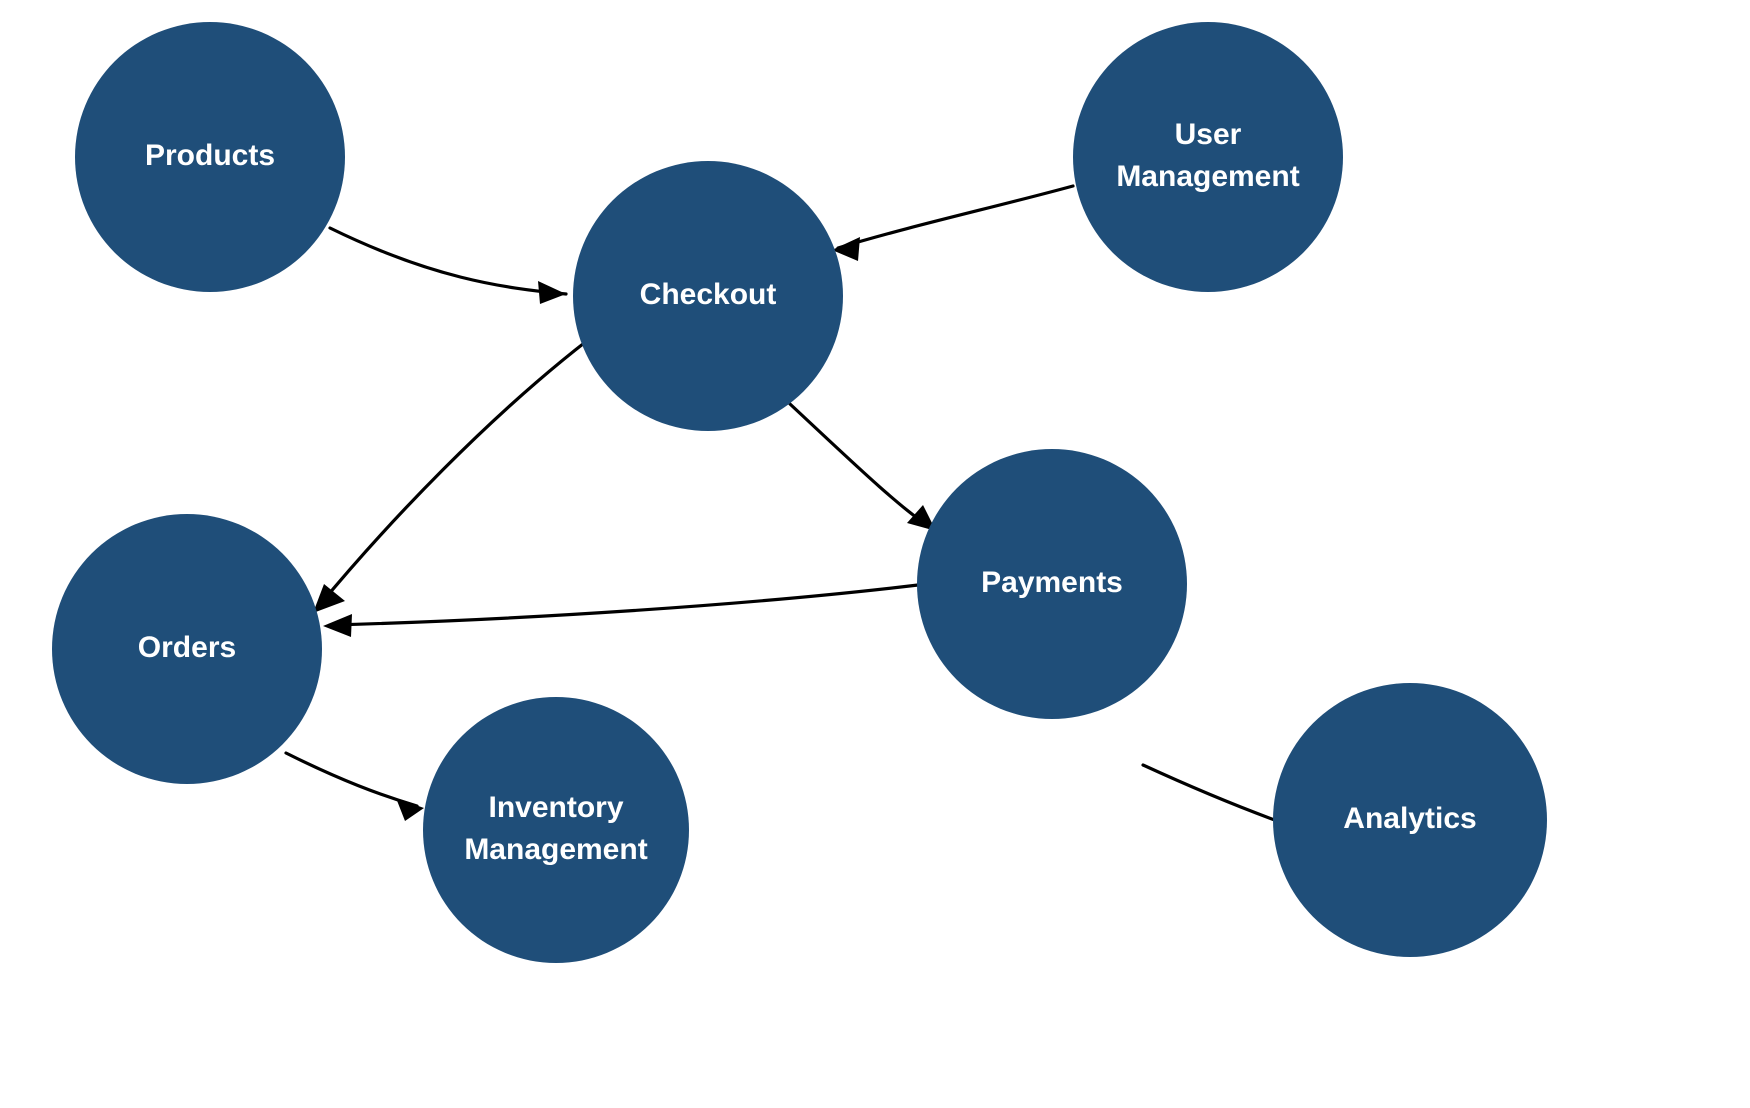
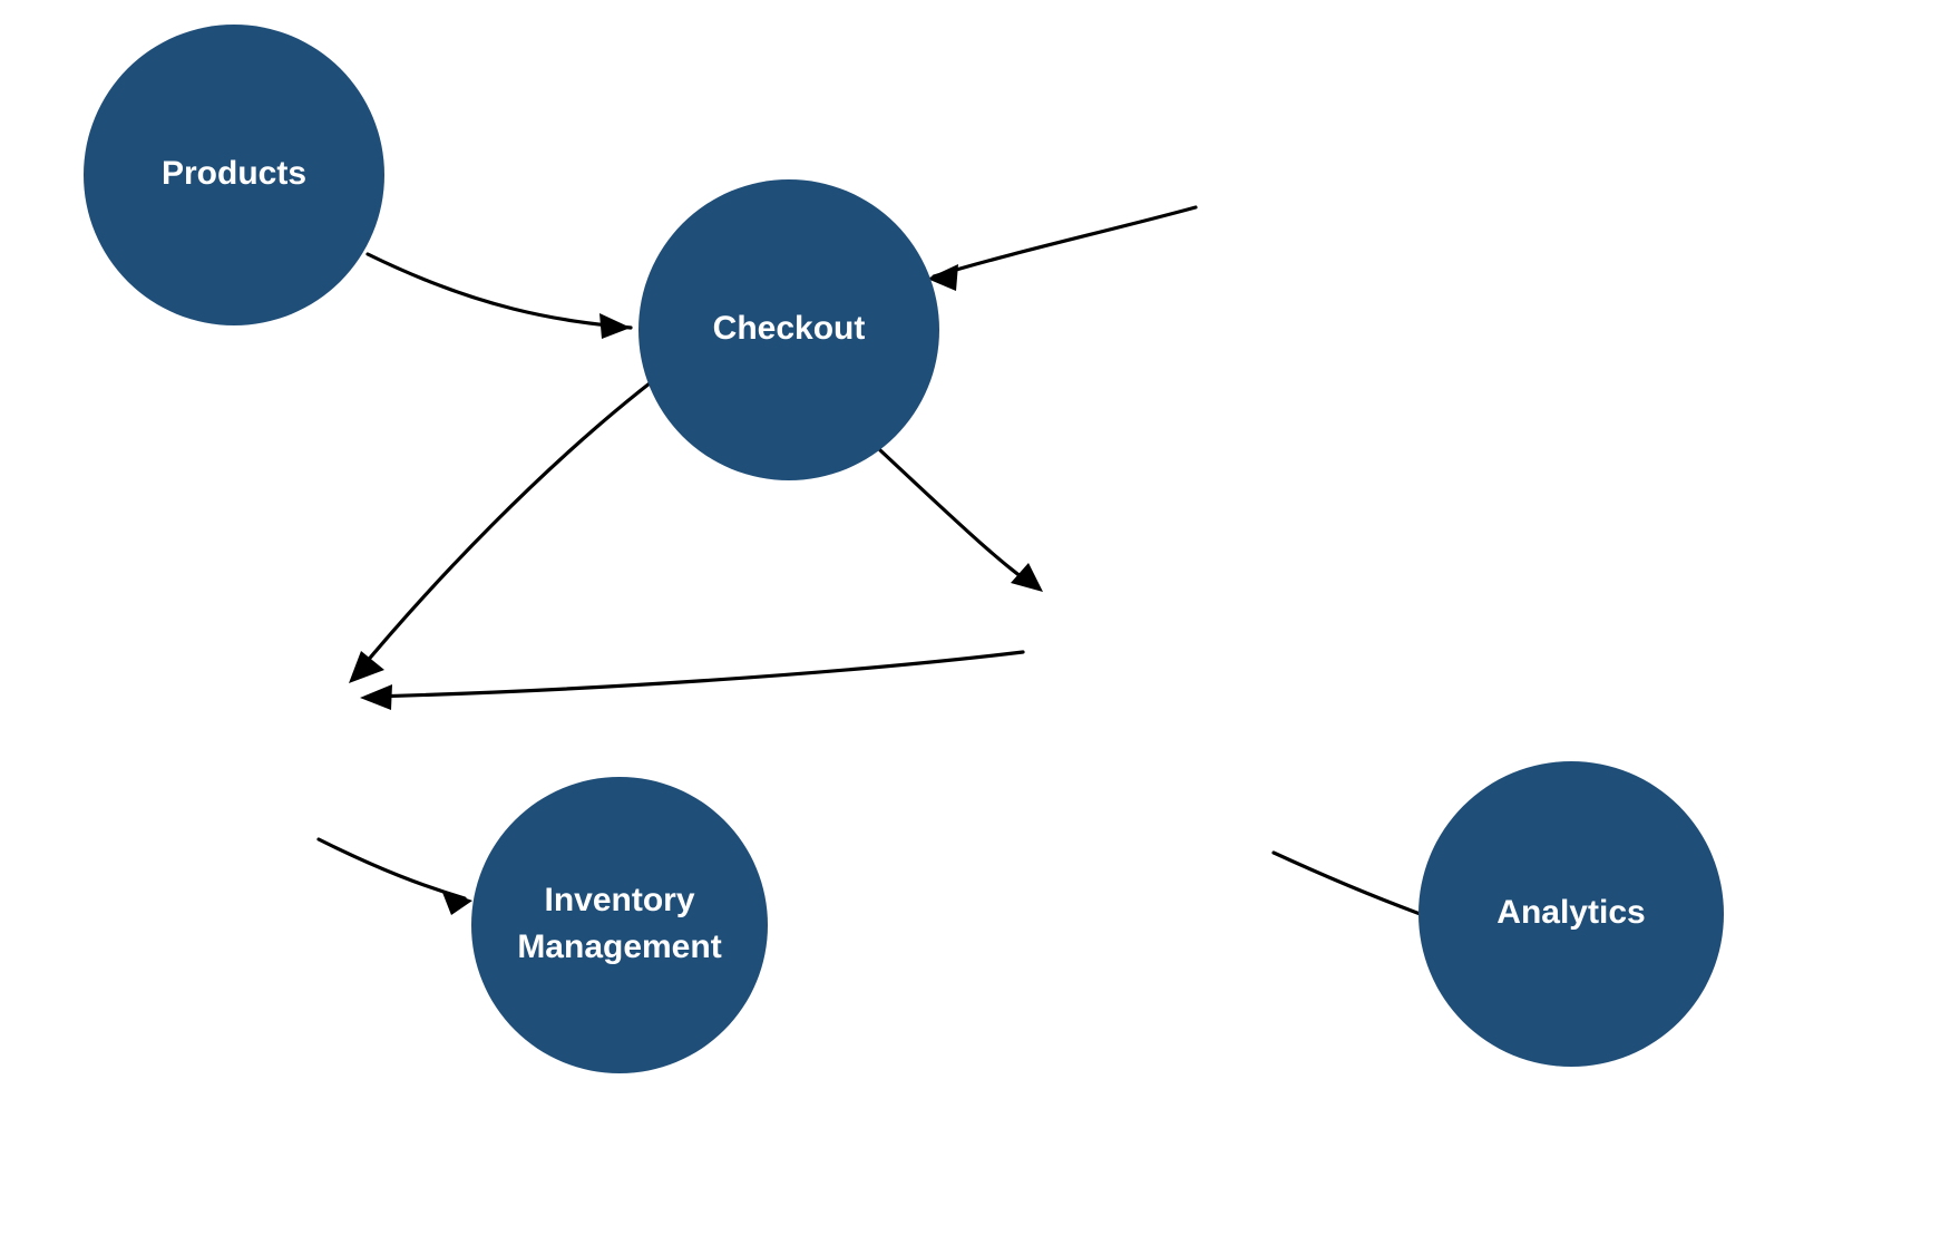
  Products
  Checkout
- User Management
- Orders
- Payments
  Inventory Management
  Analytics
